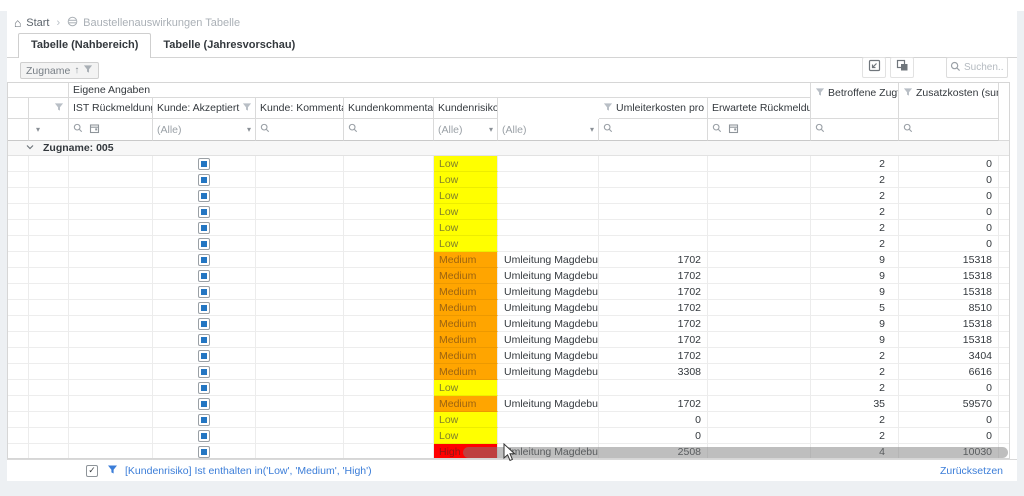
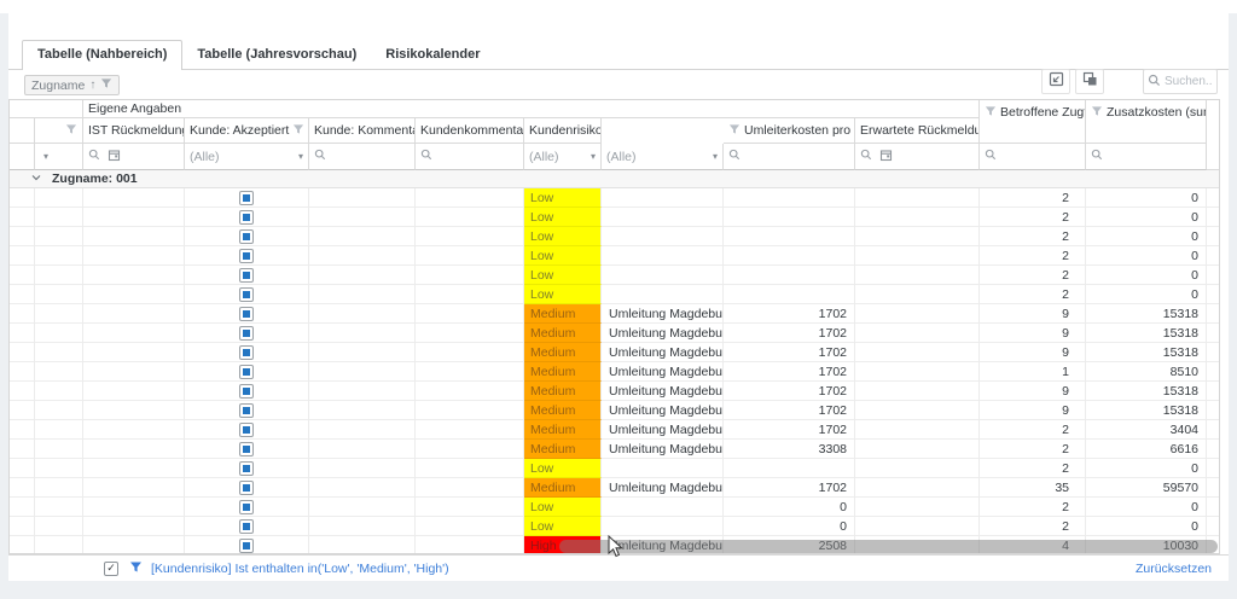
- ⌂
- Start
- ›
- Baustellenauswirkungen Tabelle
  Tabelle (Nahbereich)
  Tabelle (Jahresvorschau)
+ Risikokalender
  Zugname
  ↑
  Suchen..
  Eigene Angaben
  ▾
  IST Rückmeldun
  Kunde: Akzeptiert
  (Alle)
  ▾
  Kunde: Komment
  Kundenkommenta
  Kundenrisiko
  (Alle)
  ▾
  (Alle)
  ▾
  Umleiterkosten pro
  Erwartete Rückmeldu
  Betroffene Zug
  Zusatzkosten (su
- Zugname: 005
+ Zugname: 001
  Low
  2
  0
  Low
  2
  0
  Low
  2
  0
  Low
  2
  0
  Low
  2
  0
  Low
  2
  0
  Medium
  Umleitung Magdebu
  1702
  9
  15318
  Medium
  Umleitung Magdebu
  1702
  9
  15318
  Medium
  Umleitung Magdebu
  1702
  9
  15318
  Medium
  Umleitung Magdebu
  1702
- 5
+ 1
  8510
  Medium
  Umleitung Magdebu
  1702
  9
  15318
  Medium
  Umleitung Magdebu
  1702
  9
  15318
  Medium
  Umleitung Magdebu
  1702
  2
  3404
  Medium
  Umleitung Magdebu
  3308
  2
  6616
  Low
  2
  0
  Medium
  Umleitung Magdebu
  1702
  35
  59570
  Low
  0
  2
  0
  Low
  0
  2
  0
  High
  2508
  4
  10030
  ✓
  [Kundenrisiko] Ist enthalten in('Low', 'Medium', 'High')
  Zurücksetzen
